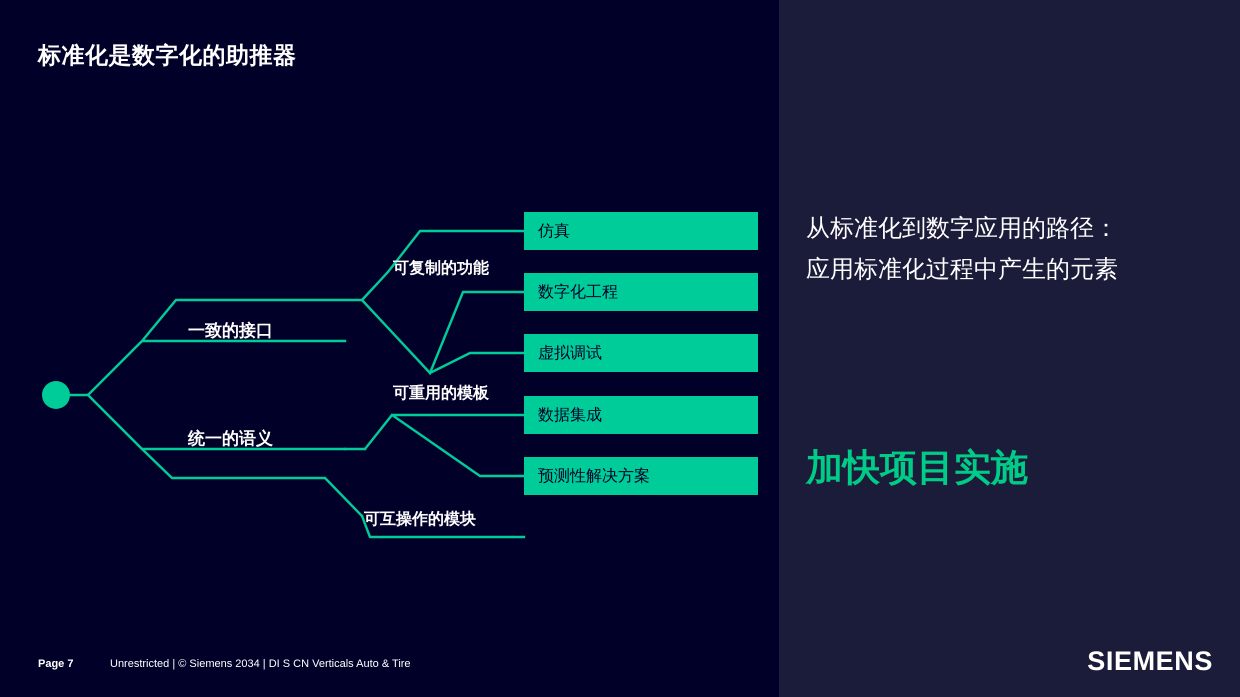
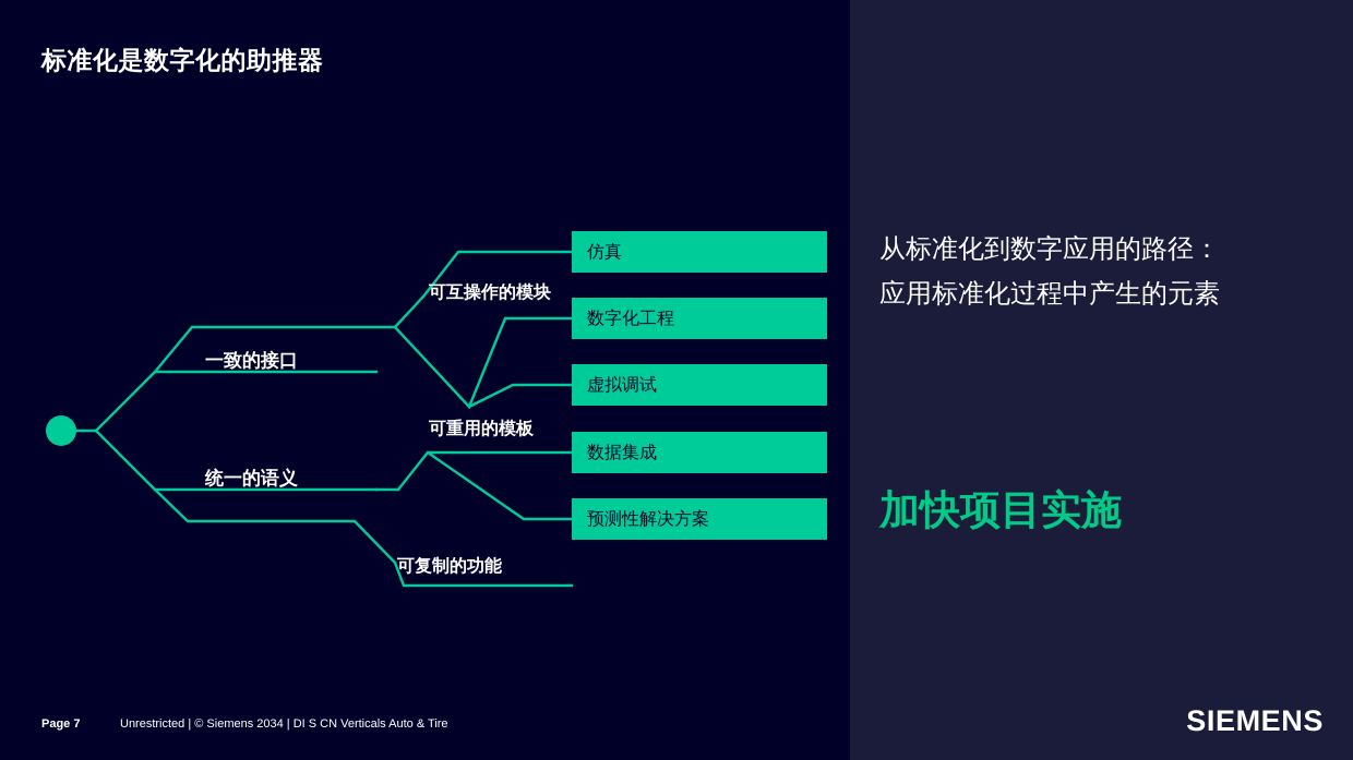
  标准化是数字化的助推器
  一致的接口
  统一的语义
- 可复制的功能
+ 可互操作的模块
  可重用的模板
- 可互操作的模块
+ 可复制的功能
  仿真
  数字化工程
  虚拟调试
  数据集成
  预测性解决方案
  从标准化到数字应用的路径：
  应用标准化过程中产生的元素
  加快项目实施
  Page 7
  Unrestricted | © Siemens 2034 | DI S CN Verticals Auto & Tire
  SIEMENS
